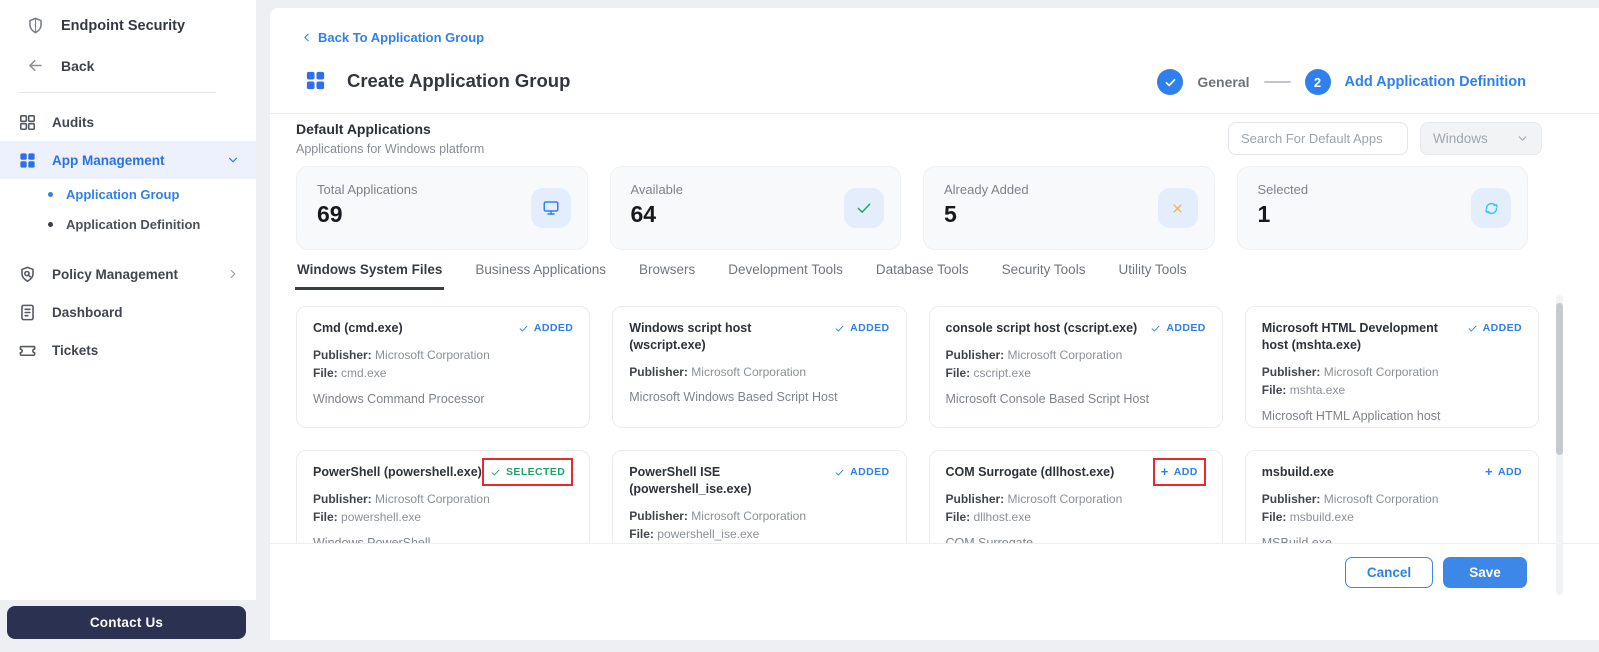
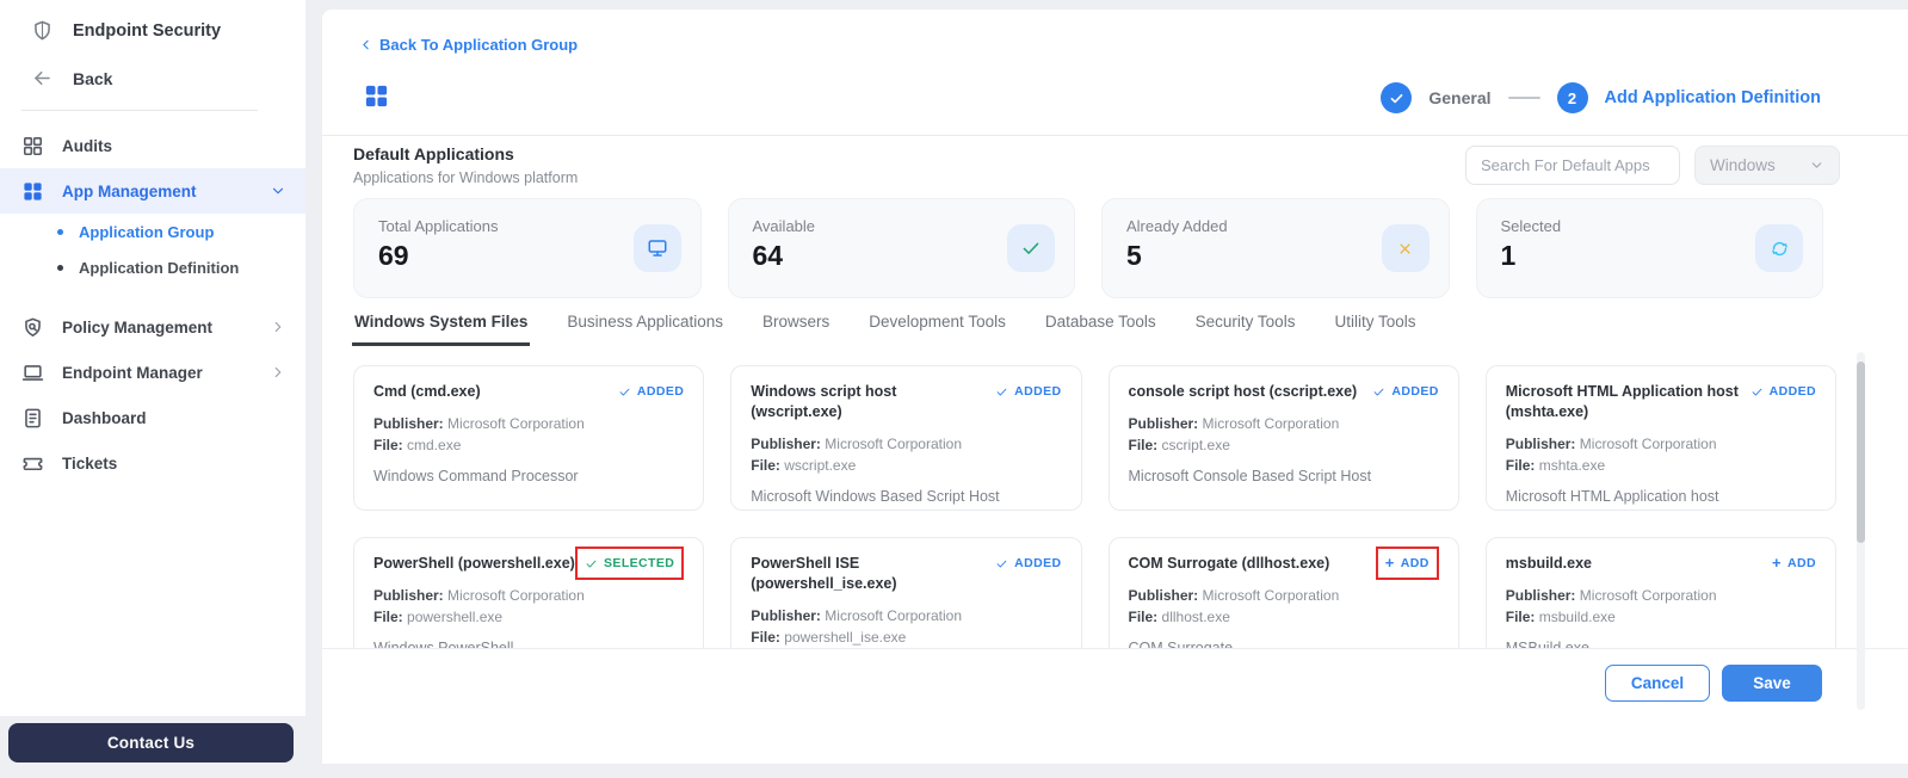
  Endpoint Security
  Back
  Audits
  App Management
  Application Group
  Application Definition
  Policy Management
+ Endpoint Manager
  Dashboard
  Tickets
  Contact Us
  Back To Application Group
- Create Application Group
  General
  2
  Add Application Definition
  Default Applications
  Applications for Windows platform
  Search For Default Apps
  Windows
  Total Applications
  69
  Available
  64
  Already Added
  5
  Selected
  1
  Windows System Files
  Business Applications
  Browsers
  Development Tools
  Database Tools
  Security Tools
  Utility Tools
  Cmd (cmd.exe)
  ADDED
  Publisher: Microsoft Corporation
  File: cmd.exe
  Windows Command Processor
  Windows script host (wscript.exe)
  ADDED
  Publisher: Microsoft Corporation
+ File: wscript.exe
  Microsoft Windows Based Script Host
  console script host (cscript.exe)
  ADDED
  Publisher: Microsoft Corporation
  File: cscript.exe
  Microsoft Console Based Script Host
- Microsoft HTML Development host (mshta.exe)
+ Microsoft HTML Application host (mshta.exe)
  ADDED
  Publisher: Microsoft Corporation
  File: mshta.exe
  Microsoft HTML Application host
  PowerShell (powershell.exe)
  SELECTED
  Publisher: Microsoft Corporation
  File: powershell.exe
  PowerShell ISE (powershell_ise.exe)
  ADDED
  Publisher: Microsoft Corporation
  File: powershell_ise.exe
  COM Surrogate (dllhost.exe)
  +
  ADD
  Publisher: Microsoft Corporation
  File: dllhost.exe
  msbuild.exe
  +
  ADD
  Publisher: Microsoft Corporation
  File: msbuild.exe
  Cancel
  Save
